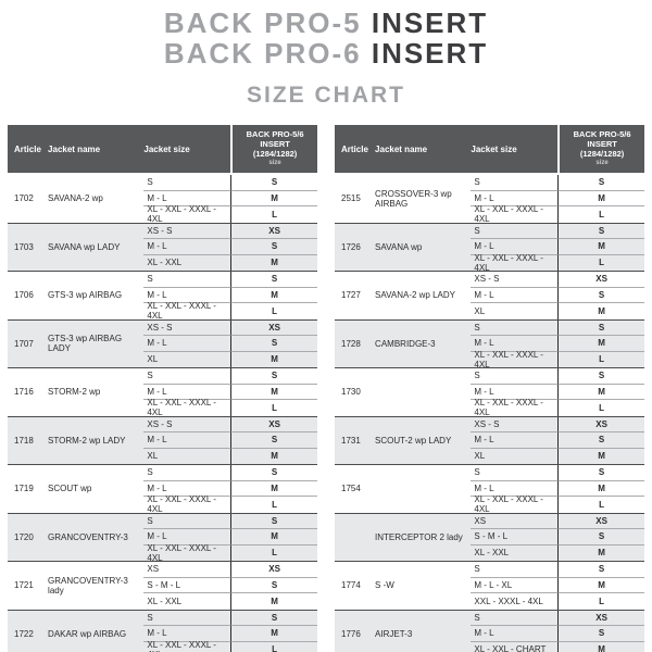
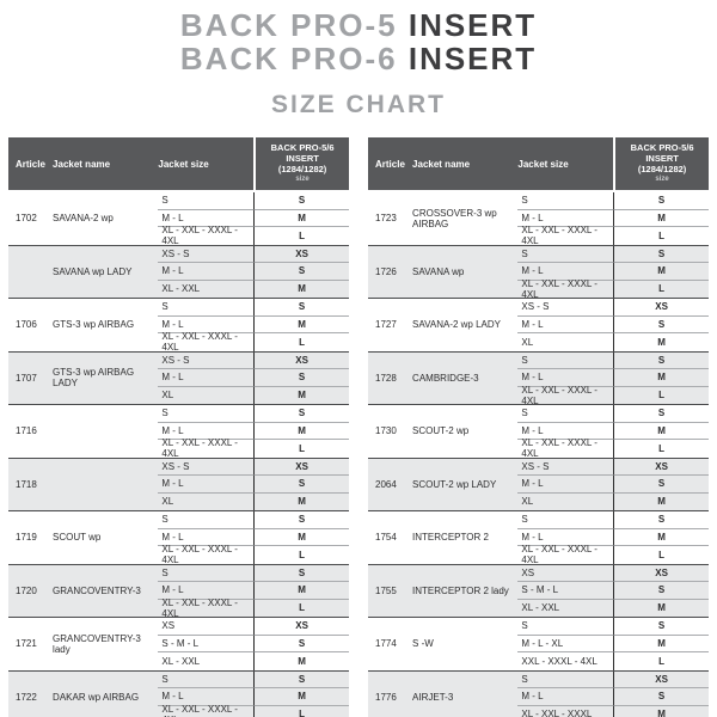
  BACK PRO-5 INSERT
  BACK PRO-6 INSERT
  SIZE CHART
  Article
  Jacket name
  Jacket size
  BACK PRO-5/6
  INSERT
  (1284/1282)
  1702
  SAVANA-2 wp
  S
  S
  M - L
  M
  XL - XXL - XXXL - 4XL
  L
- 1703
  SAVANA wp LADY
  XS - S
  XS
  M - L
  S
  XL - XXL
  M
  1706
  GTS-3 wp AIRBAG
  S
  S
  M - L
  M
  XL - XXL - XXXL - 4XL
  L
  1707
  GTS-3 wp AIRBAG LADY
  XS - S
  XS
  M - L
  S
  XL
  M
  1716
- STORM-2 wp
  S
  S
  M - L
  M
  XL - XXL - XXXL - 4XL
  L
  1718
- STORM-2 wp LADY
  XS - S
  XS
  M - L
  S
  XL
  M
  1719
  SCOUT wp
  S
  S
  M - L
  M
  XL - XXL - XXXL - 4XL
  L
  1720
  GRANCOVENTRY-3
  S
  S
  M - L
  M
  XL - XXL - XXXL - 4XL
  L
  1721
  GRANCOVENTRY-3 lady
  XS
  XS
  S - M - L
  S
  XL - XXL
  M
  1722
  DAKAR wp AIRBAG
  S
  S
  M - L
  M
  XL - XXL - XXXL -
  L
  Article
  Jacket name
  Jacket size
  BACK PRO-5/6
  INSERT
  (1284/1282)
- 2515
+ 1723
  CROSSOVER-3 wp AIRBAG
  S
  S
  M - L
  M
  XL - XXL - XXXL - 4XL
  L
  1726
  SAVANA wp
  S
  S
  M - L
  M
  XL - XXL - XXXL - 4XL
  L
  1727
  SAVANA-2 wp LADY
  XS - S
  XS
  M - L
  S
  XL
  M
  1728
  CAMBRIDGE-3
  S
  S
  M - L
  M
  XL - XXL - XXXL - 4XL
  L
  1730
+ SCOUT-2 wp
  S
  S
  M - L
  M
  XL - XXL - XXXL - 4XL
  L
- 1731
+ 2064
  SCOUT-2 wp LADY
  XS - S
  XS
  M - L
  S
  XL
  M
  1754
+ INTERCEPTOR 2
  S
  S
  M - L
  M
  XL - XXL - XXXL - 4XL
  L
+ 1755
  INTERCEPTOR 2 lady
  XS
  XS
  S - M - L
  S
  XL - XXL
  M
  1774
  S -W
  S
  S
  M - L - XL
  M
  XXL - XXXL - 4XL
  L
  1776
  AIRJET-3
  S
  XS
  M - L
  S
- XL - XXL - CHART
+ XL - XXL - XXXL
  M
